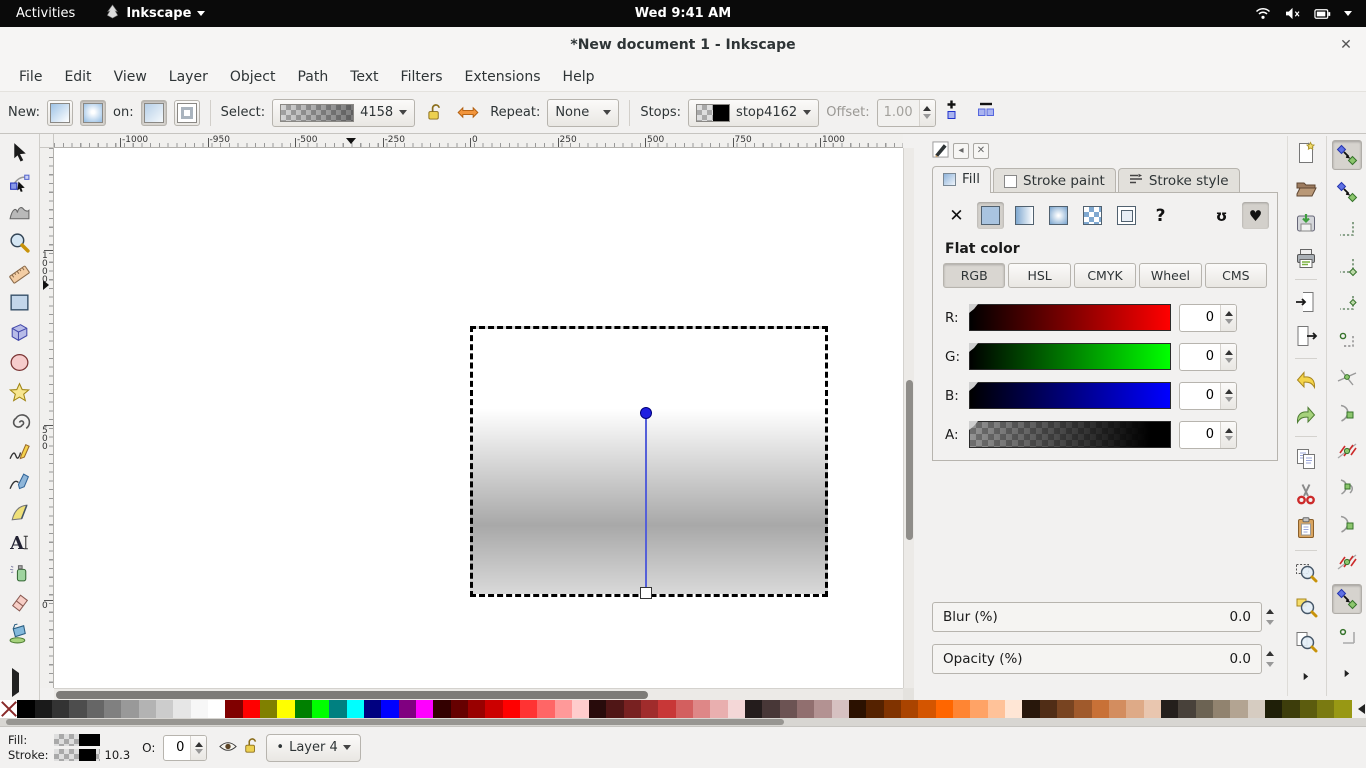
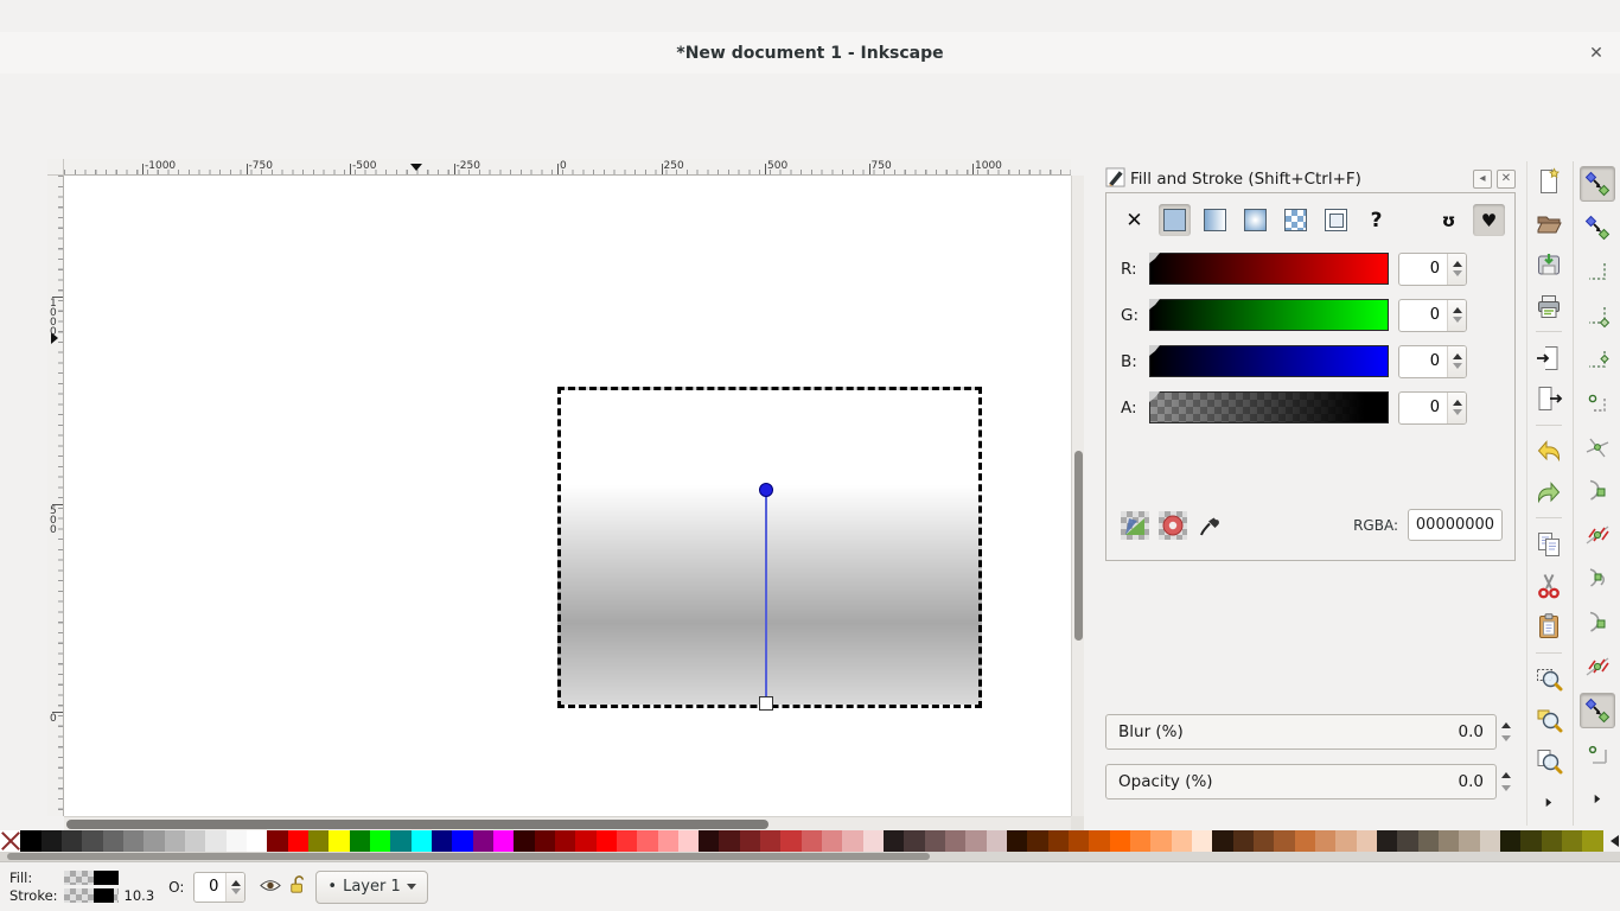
- Activities
- Inkscape
- Wed 9:41 AM
  *New document 1 - Inkscape
  ✕
- File
- Edit
- View
- Layer
- Object
- Path
- Text
- Filters
- Extensions
- Help
- New:
- on:
- Select:
- 4158
- Repeat:
- None
- Stops:
- stop4162
- Offset:
- 1.00
- A
  -1000
- -950
+ -750
  -500
  -250
  0
  250
  500
  750
  1000
  1000
  500
  0
+ Fill and Stroke (Shift+Ctrl+F)
  ◂
  ✕
- Fill
- Stroke paint
- Stroke style
  ✕
  ?
  ʊ
  ♥
- Flat color
- RGB
- HSL
- CMYK
- Wheel
- CMS
  R:
  0
  G:
  0
  B:
  0
  A:
  0
+ RGBA:
+ 00000000
  Blur (%)
  0.0
  Opacity (%)
  0.0
  Fill:
  Stroke:
  10.3
  O:
  0
  •
- Layer 4
+ Layer 1
